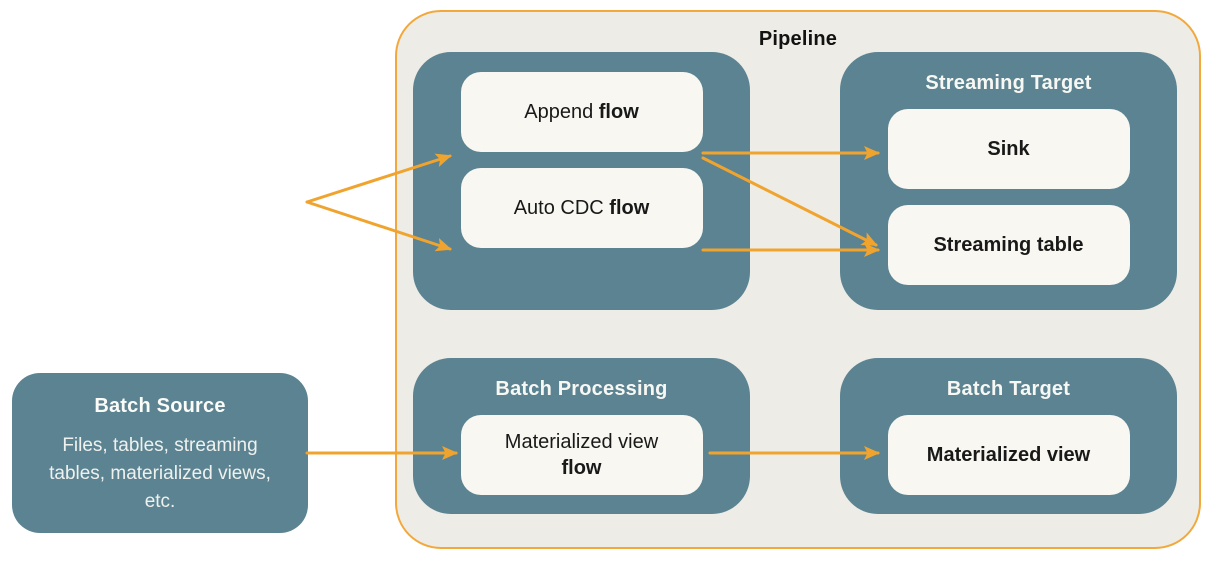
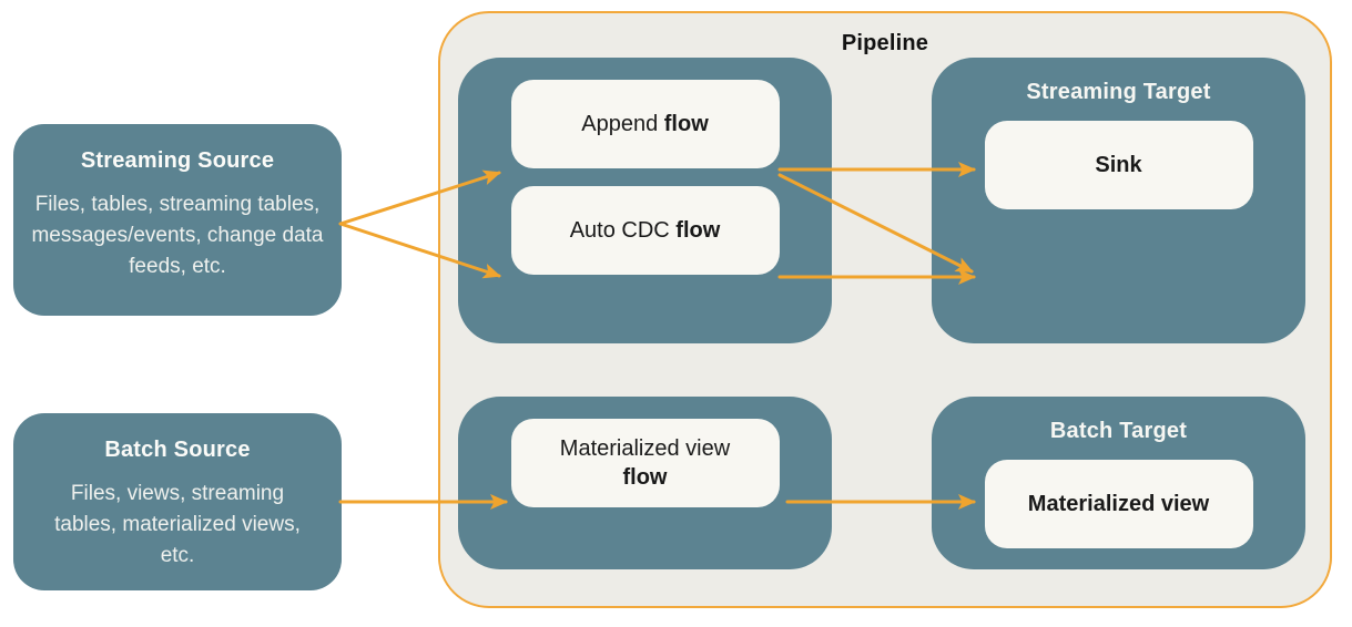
  Pipeline
+ Streaming Source
+ Files, tables, streaming tables, messages/events, change data feeds, etc.
  Batch Source
- Files, tables, streaming tables, materialized views, etc.
+ Files, views, streaming tables, materialized views, etc.
  Append
  flow
  Auto CDC
  flow
  Streaming Target
  Sink
- Streaming table
- Batch Processing
  Materialized view
  flow
  Batch Target
  Materialized view
